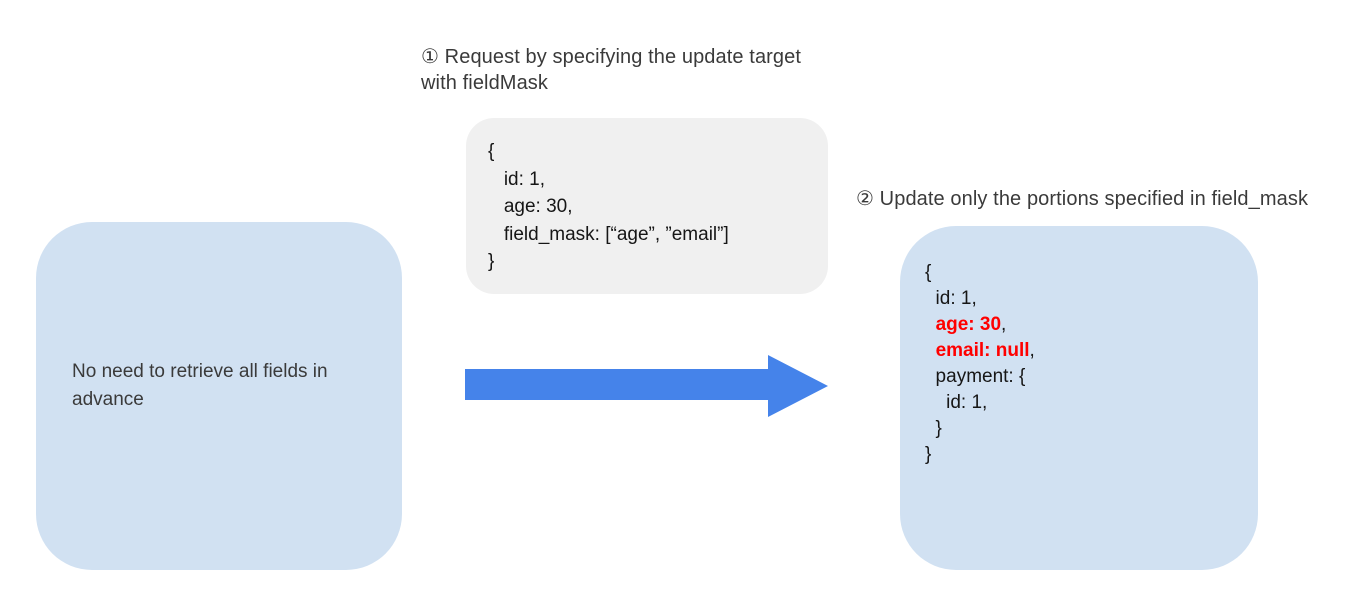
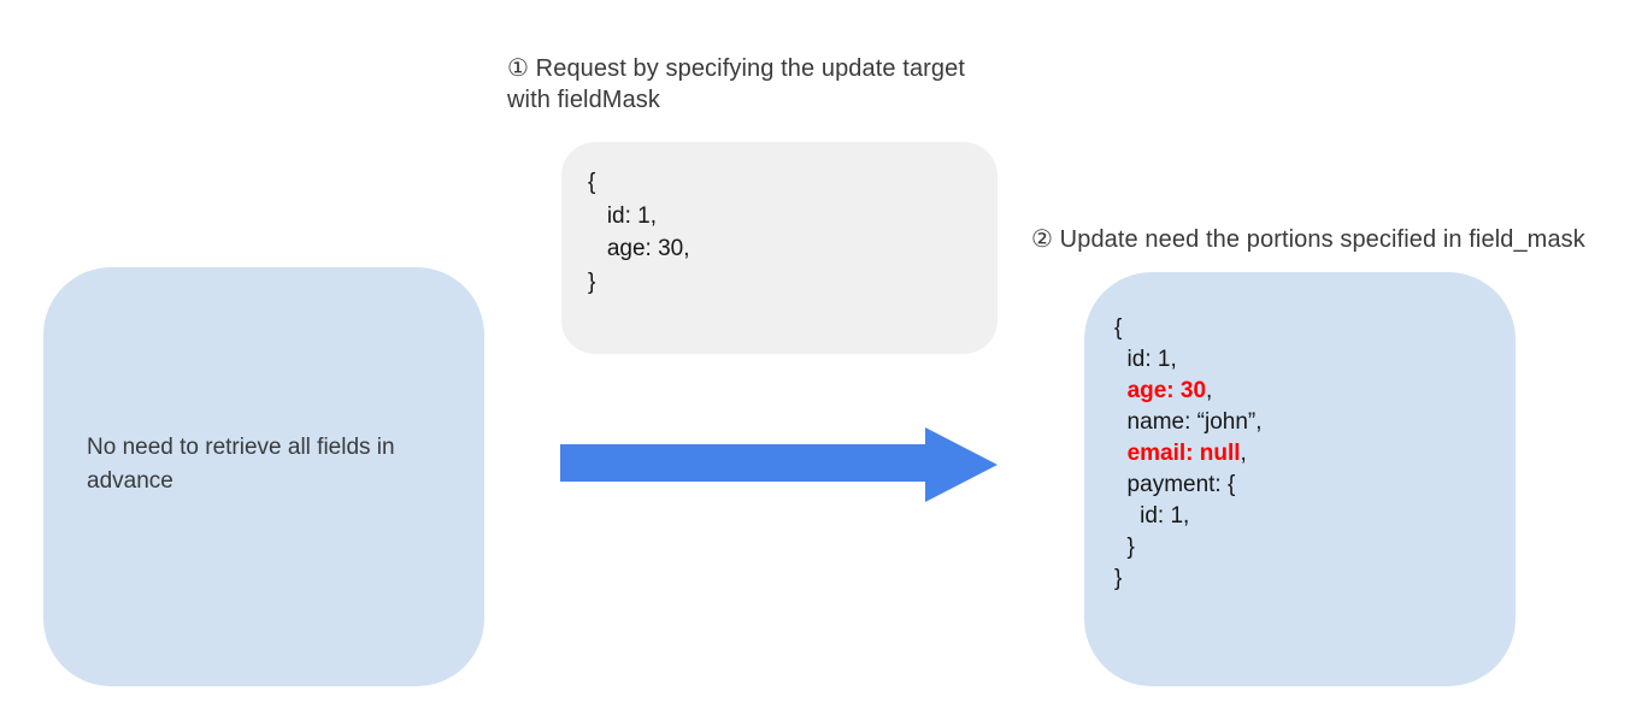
  ① Request by specifying the update target
  with fieldMask
  {
  id: 1,
  age: 30,
- field_mask: [“age”, ”email”]
  }
- ② Update only the portions specified in field_mask
+ ② Update need the portions specified in field_mask
  No need to retrieve all fields in
  advance
  {
  id: 1,
  age: 30,
+ name: “john”,
  email: null,
  payment: {
  id: 1,
  }
  }
